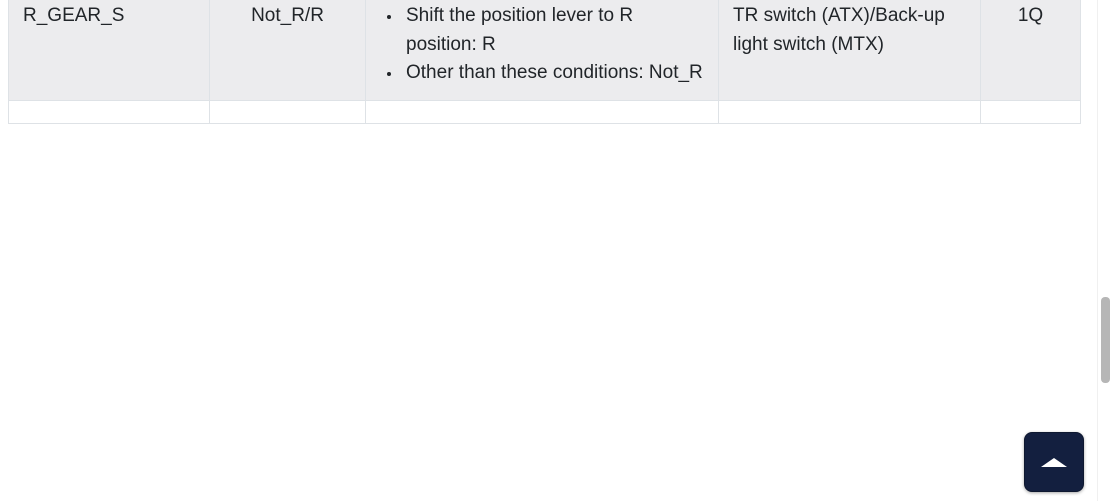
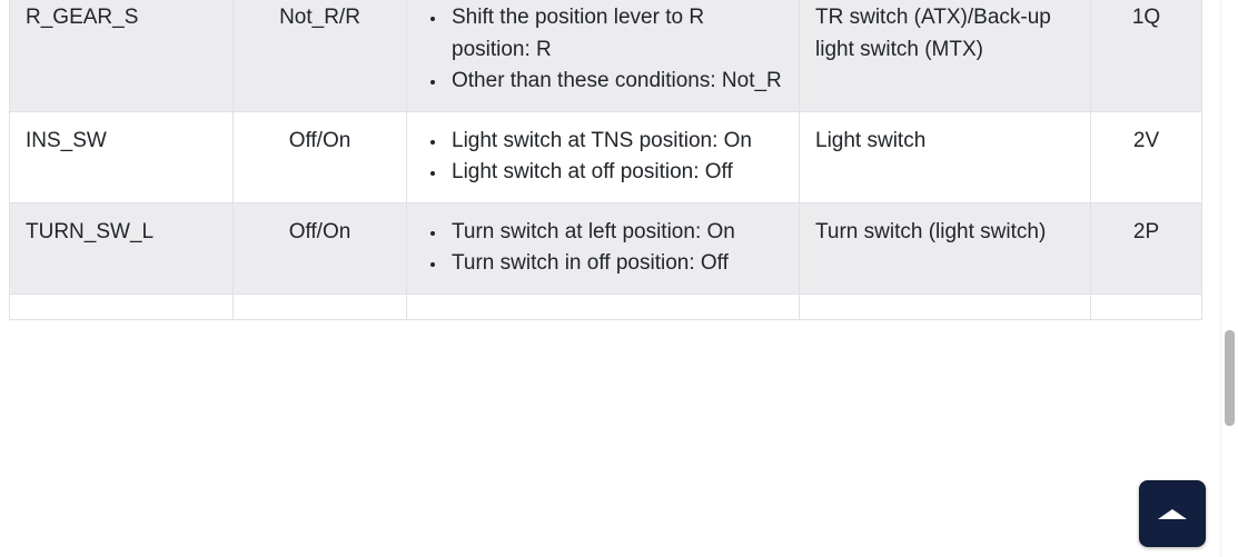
  R_GEAR_S	Not_R/R	Shift the position lever to R position: R Other than these conditions: Not_R	TR switch (ATX)/Back-up light switch (MTX)	1Q
+ INS_SW	Off/On	Light switch at TNS position: On Light switch at off position: Off	Light switch	2V
+ TURN_SW_L	Off/On	Turn switch at left position: On Turn switch in off position: Off	Turn switch (light switch)	2P
